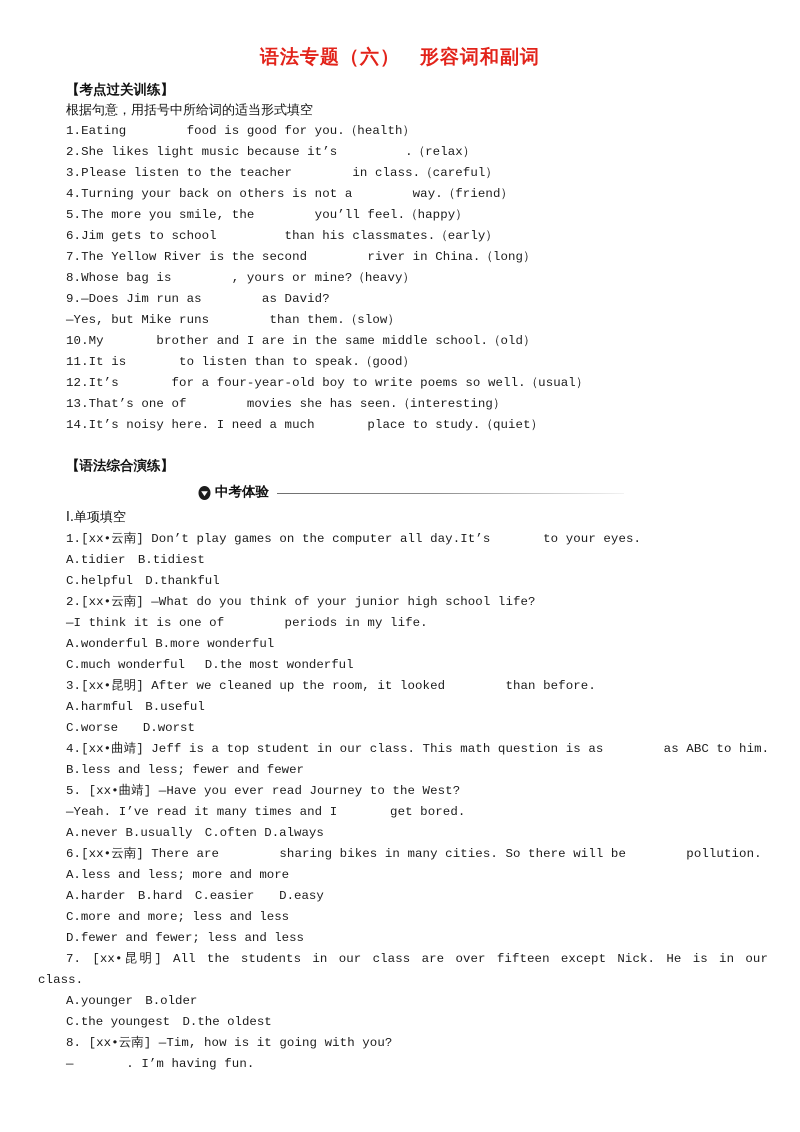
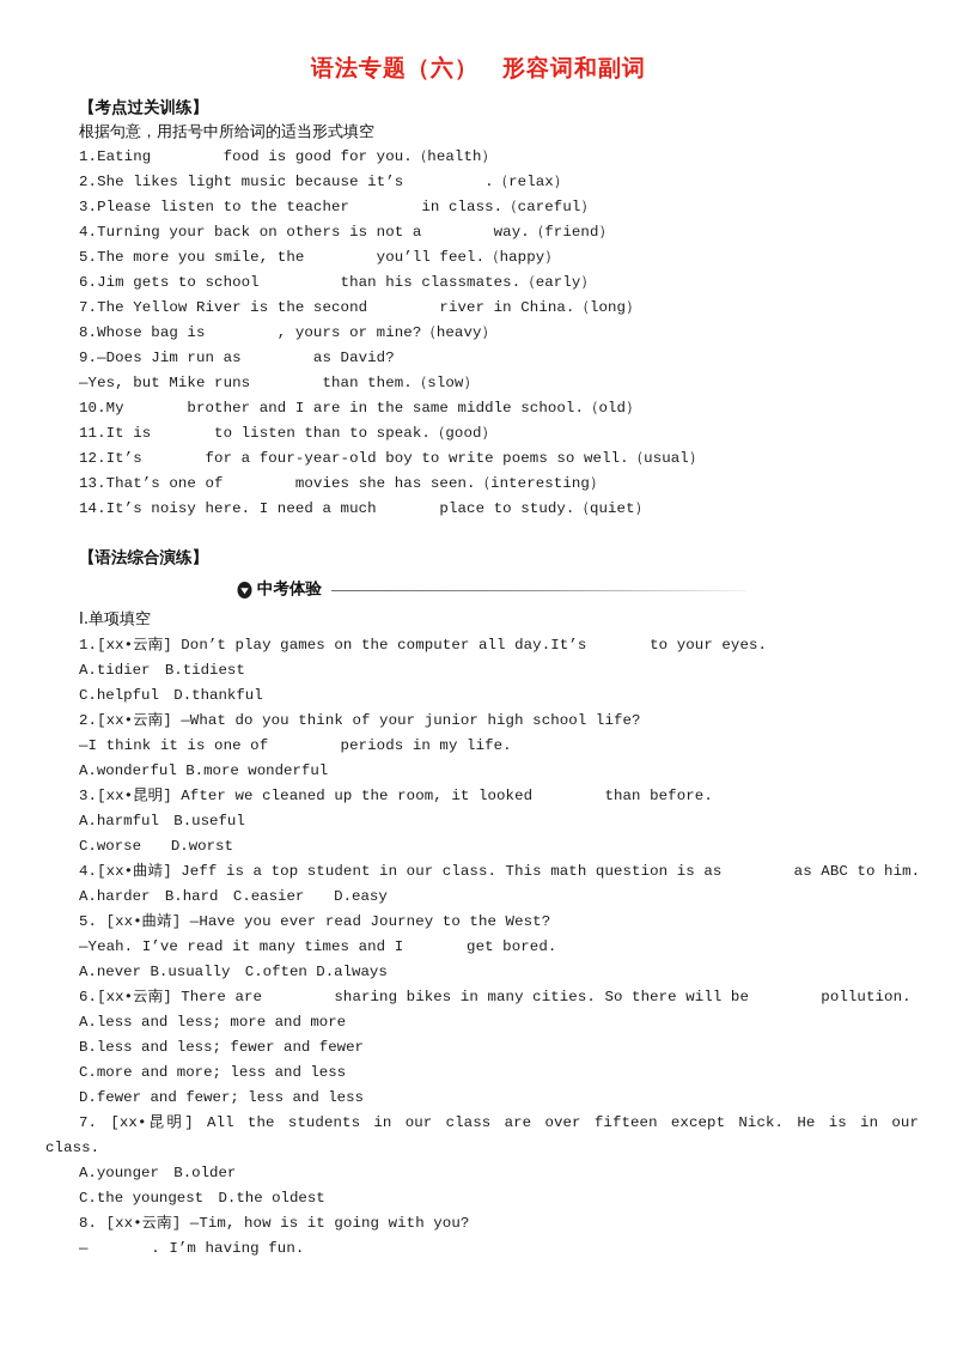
  语法专题（六） 形容词和副词
  【考点过关训练】
  根据句意，用括号中所给词的适当形式填空
  1.Eating food is good for you.（health）
  2.She likes light music because it’s .（relax）
  3.Please listen to the teacher in class.（careful）
  4.Turning your back on others is not a way.（friend）
  5.The more you smile, the you’ll feel.（happy）
  6.Jim gets to school than his classmates.（early）
  7.The Yellow River is the second river in China.（long）
  8.Whose bag is , yours or mine?（heavy）
  9.—Does Jim run as as David?
  —Yes, but Mike runs than them.（slow）
  10.My brother and I are in the same middle school.（old）
  11.It is to listen than to speak.（good）
  12.It’s for a four-year-old boy to write poems so well.（usual）
  13.That’s one of movies she has seen.（interesting）
  14.It’s noisy here. I need a much place to study.（quiet）
  【语法综合演练】
  中考体验
  Ⅰ.单项填空
  1.[xx•云南] Don’t play games on the computer all day.It’s to your eyes.
  A.tidier B.tidiest
  C.helpful D.thankful
  2.[xx•云南] —What do you think of your junior high school life?
  —I think it is one of periods in my life.
  A.wonderful B.more wonderful
- C.much wonderful D.the most wonderful
  3.[xx•昆明] After we cleaned up the room, it looked than before.
  A.harmful B.useful
  C.worse D.worst
  4.[xx•曲靖] Jeff is a top student in our class. This math question is as as ABC to him.
- B.less and less; fewer and fewer
+ A.harder B.hard C.easier D.easy
  5. [xx•曲靖] —Have you ever read Journey to the West?
  —Yeah. I’ve read it many times and I get bored.
  A.never B.usually C.often D.always
  6.[xx•云南] There are sharing bikes in many cities. So there will be pollution.
  A.less and less; more and more
- A.harder B.hard C.easier D.easy
+ B.less and less; fewer and fewer
  C.more and more; less and less
  D.fewer and fewer; less and less
  7. [xx•昆明] All the students in our class are over fifteen except Nick. He is in our class.
  A.younger B.older
  C.the youngest D.the oldest
  8. [xx•云南] —Tim, how is it going with you?
  — . I’m having fun.
